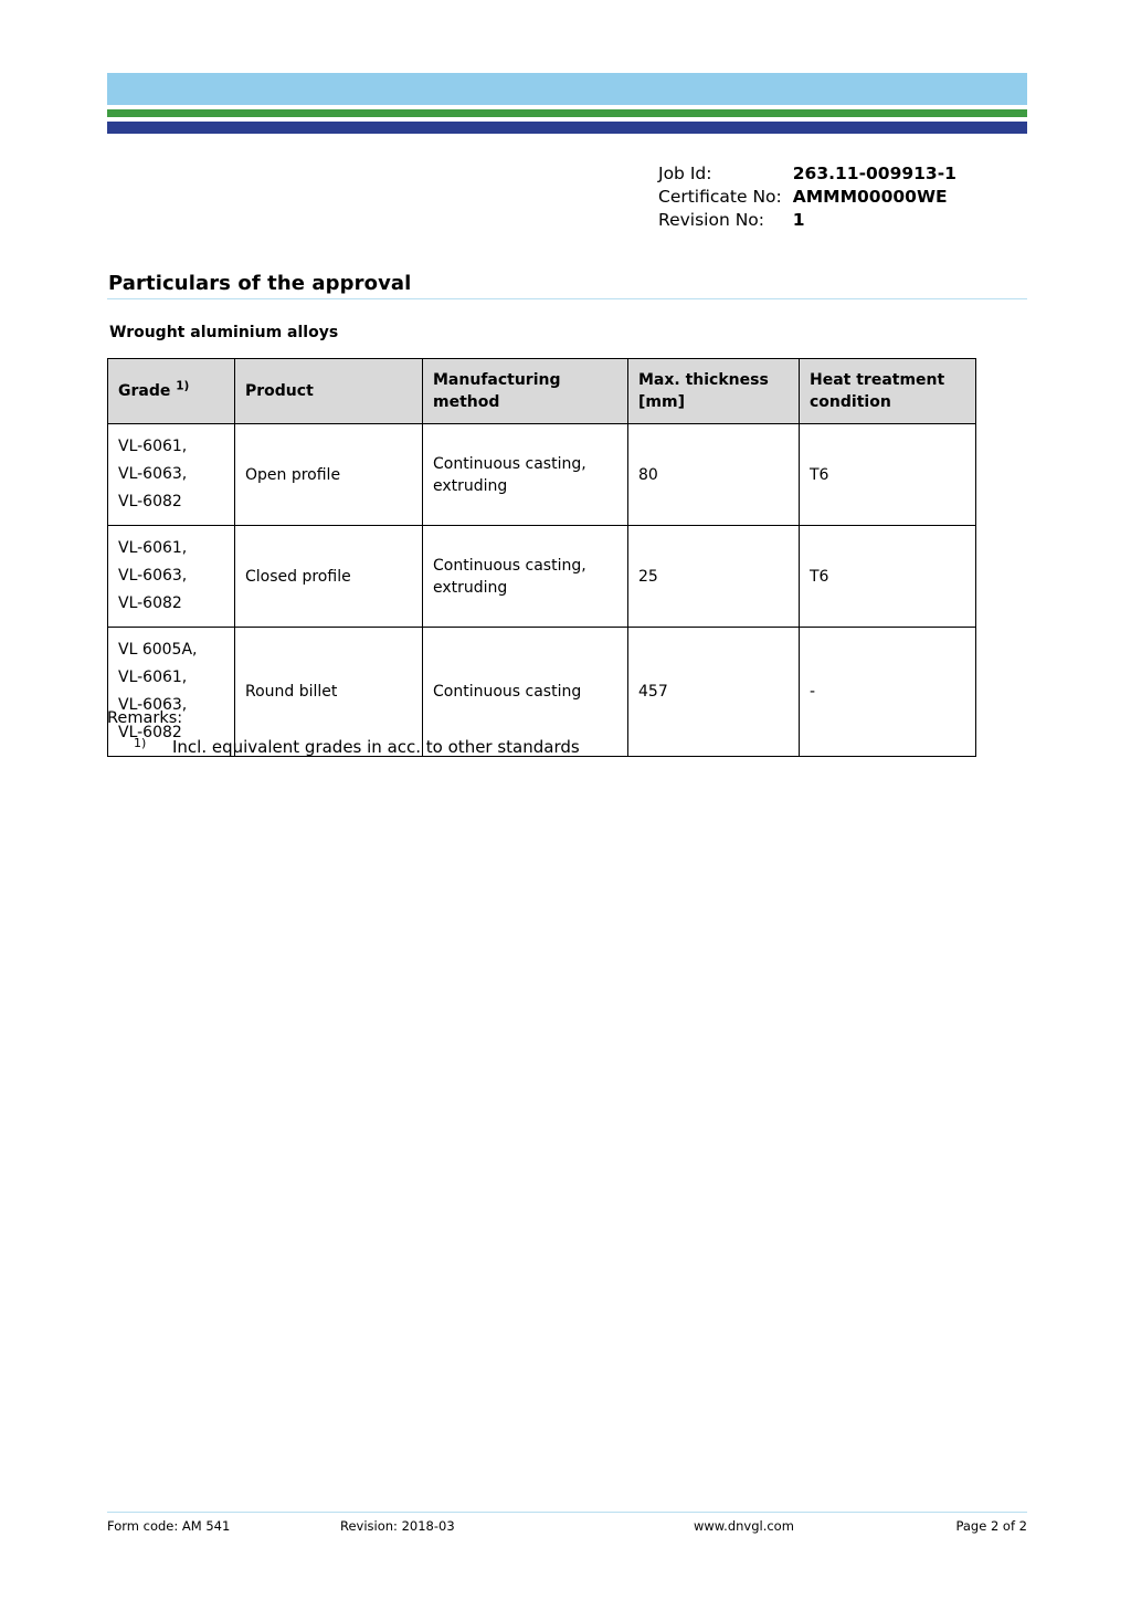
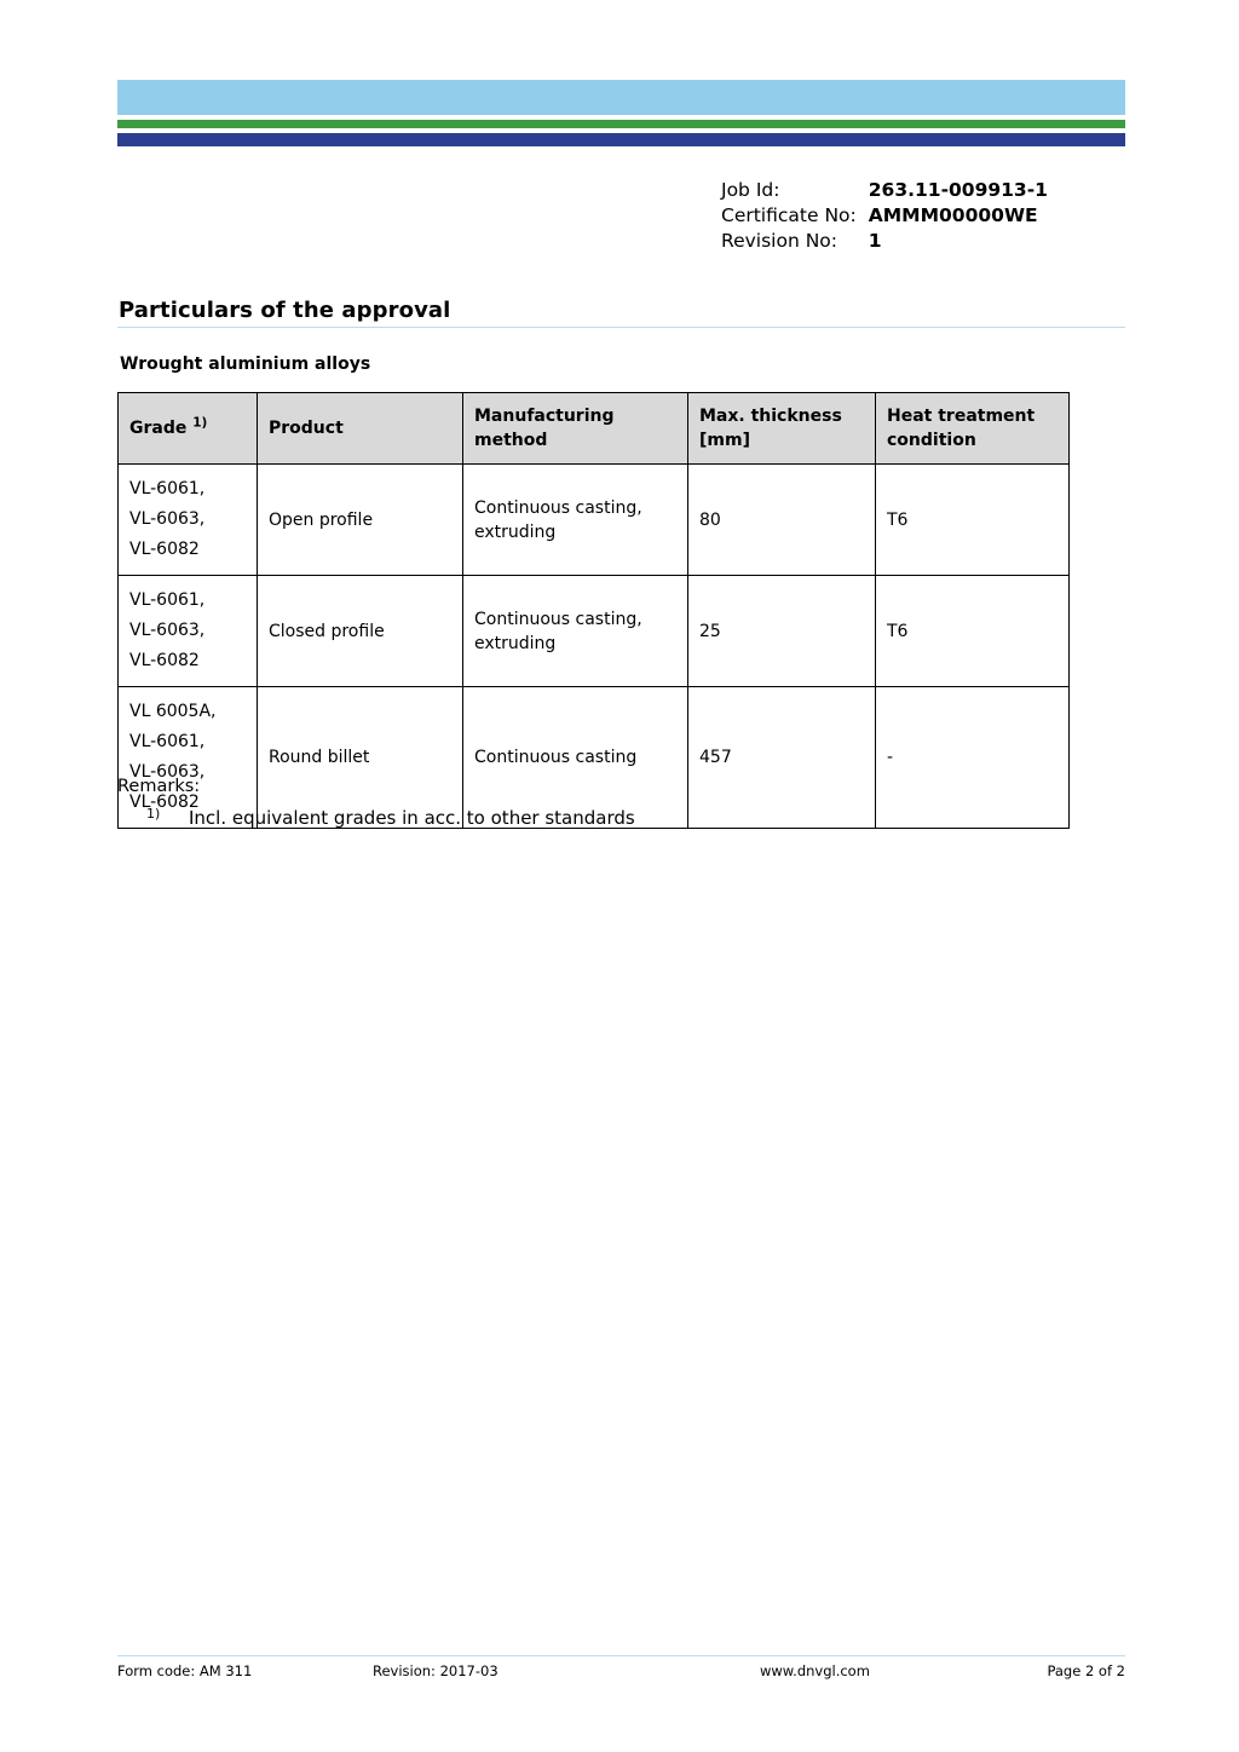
  Job Id:	263.11-009913-1
  Certificate No:	AMMM00000WE
  Revision No:	1
  Particulars of the approval
  Wrought aluminium alloys
  Grade 1)	Product	Manufacturing method	Max. thickness [mm]	Heat treatment condition
  VL-6061,VL-6063,VL-6082	Open profile	Continuous casting, extruding	80	T6
  VL-6061,VL-6063,VL-6082	Closed profile	Continuous casting, extruding	25	T6
  VL 6005A,VL-6061,VL-6063,VL-6082	Round billet	Continuous casting	457	-
  Remarks:
  1)
  Incl. equivalent grades in acc. to other standards
- Form code: AM 541
+ Form code: AM 311
- Revision: 2018-03
+ Revision: 2017-03
  www.dnvgl.com
  Page 2 of 2
